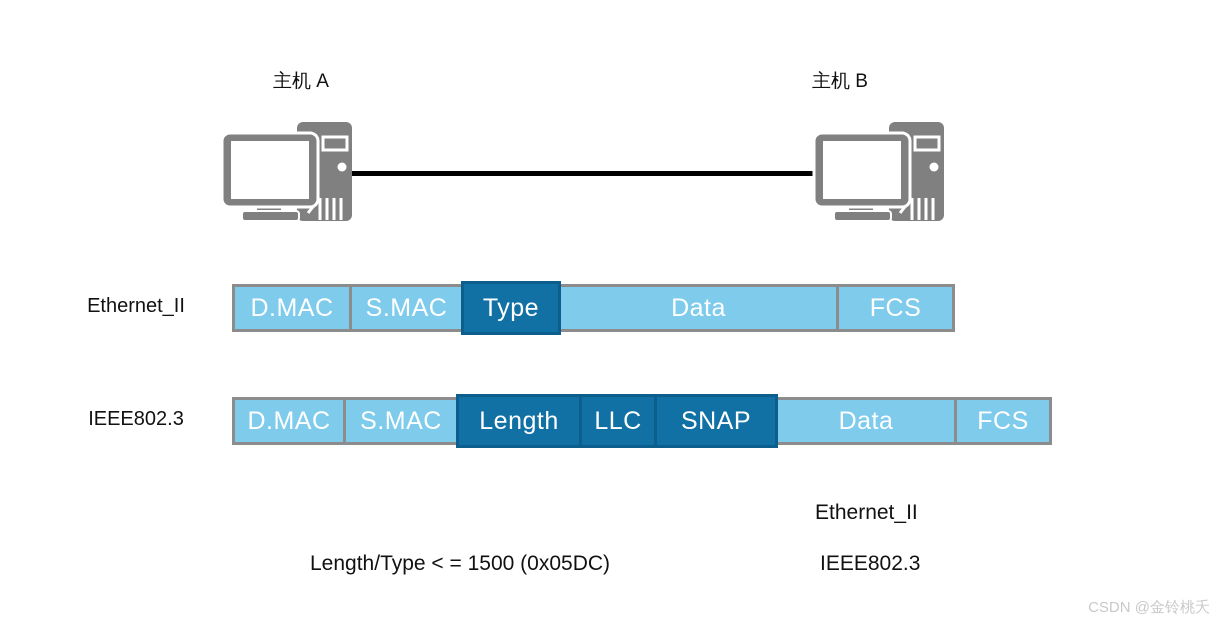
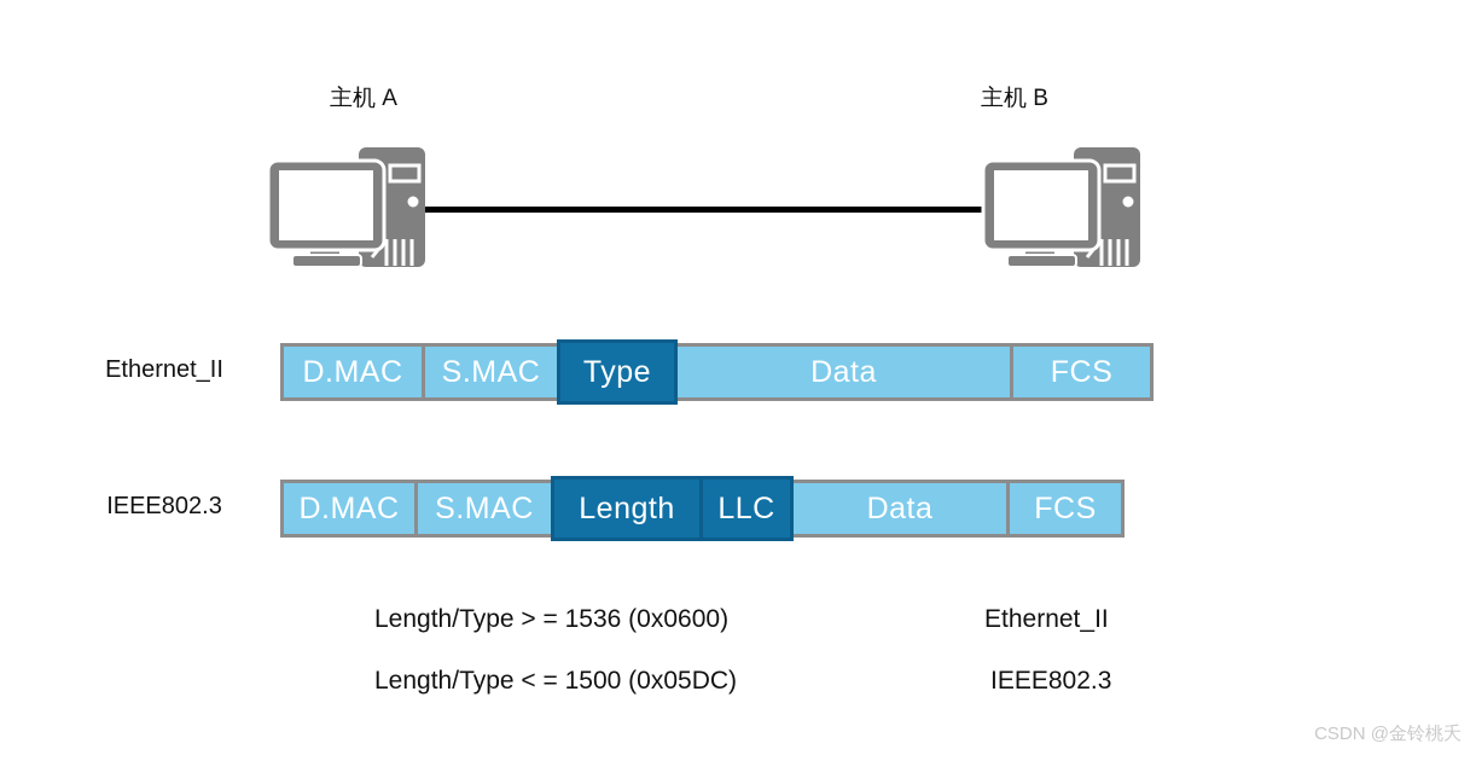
  主机 A
  主机 B
  Ethernet_II
  D.MAC
  S.MAC
  Type
  Data
  FCS
  IEEE802.3
  D.MAC
  S.MAC
  Length
  LLC
- SNAP
  Data
  FCS
+ Length/Type > = 1536 (0x0600)
  Ethernet_II
  Length/Type < = 1500 (0x05DC)
  IEEE802.3
  CSDN @金铃桃夭
